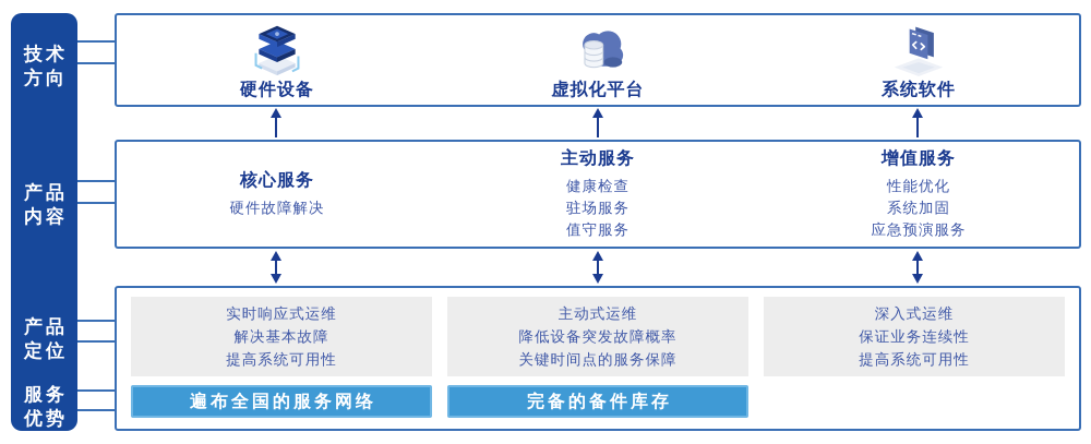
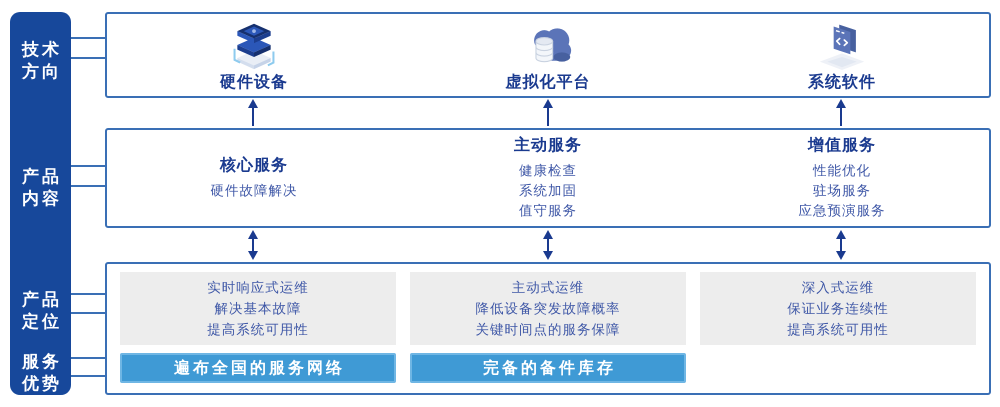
  技术
  方向
  产品
  内容
  产品
  定位
  服务
  优势
  硬件设备
  虚拟化平台
  系统软件
  核心服务
  硬件故障解决
  主动服务
  健康检查
- 驻场服务
+ 系统加固
  值守服务
  增值服务
  性能优化
- 系统加固
+ 驻场服务
  应急预演服务
  实时响应式运维
  解决基本故障
  提高系统可用性
  遍布全国的服务网络
  主动式运维
  降低设备突发故障概率
  关键时间点的服务保障
  完备的备件库存
  深入式运维
  保证业务连续性
  提高系统可用性
